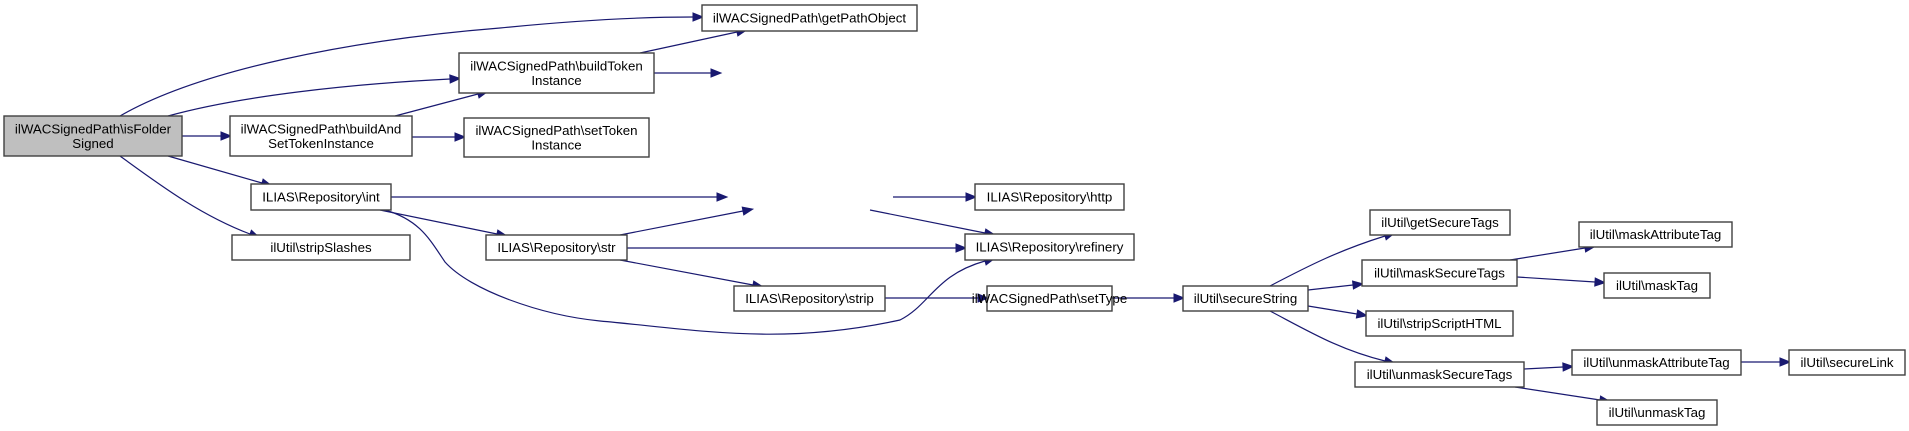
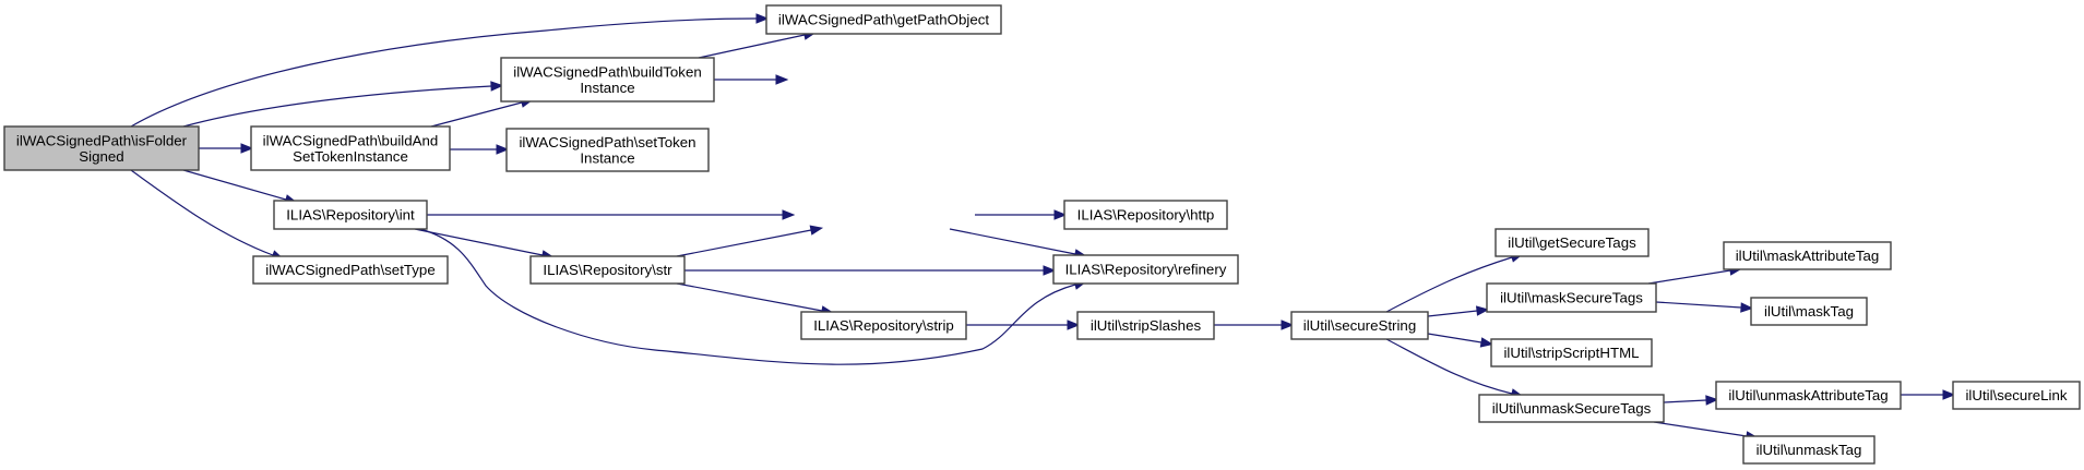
  ilWACSignedPath\isFolder
  Signed
  ilWACSignedPath\getPathObject
  ilWACSignedPath\buildToken
  Instance
  ilWACSignedPath\buildAnd
  SetTokenInstance
  ilWACSignedPath\setToken
  Instance
  ILIAS\Repository\int
- ilUtil\stripSlashes
+ ilWACSignedPath\setType
  ILIAS\Repository\http
  ILIAS\Repository\str
  ILIAS\Repository\refinery
  ILIAS\Repository\strip
- ilWACSignedPath\setType
+ ilUtil\stripSlashes
  ilUtil\secureString
  ilUtil\getSecureTags
  ilUtil\maskSecureTags
  ilUtil\stripScriptHTML
  ilUtil\unmaskSecureTags
  ilUtil\maskAttributeTag
  ilUtil\maskTag
  ilUtil\unmaskAttributeTag
  ilUtil\secureLink
  ilUtil\unmaskTag
